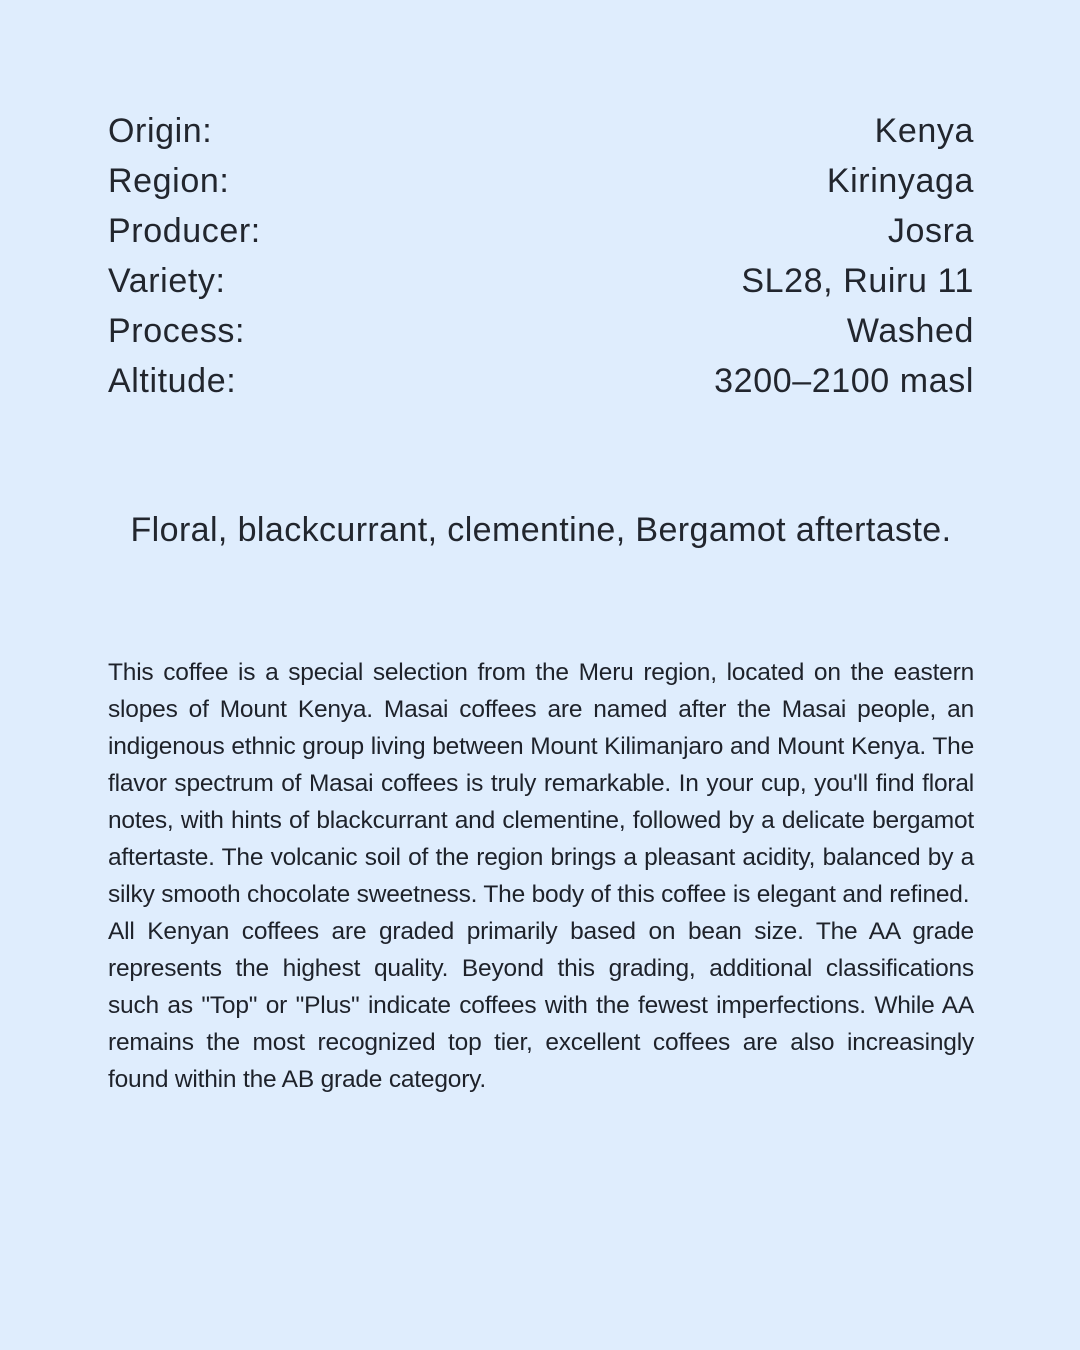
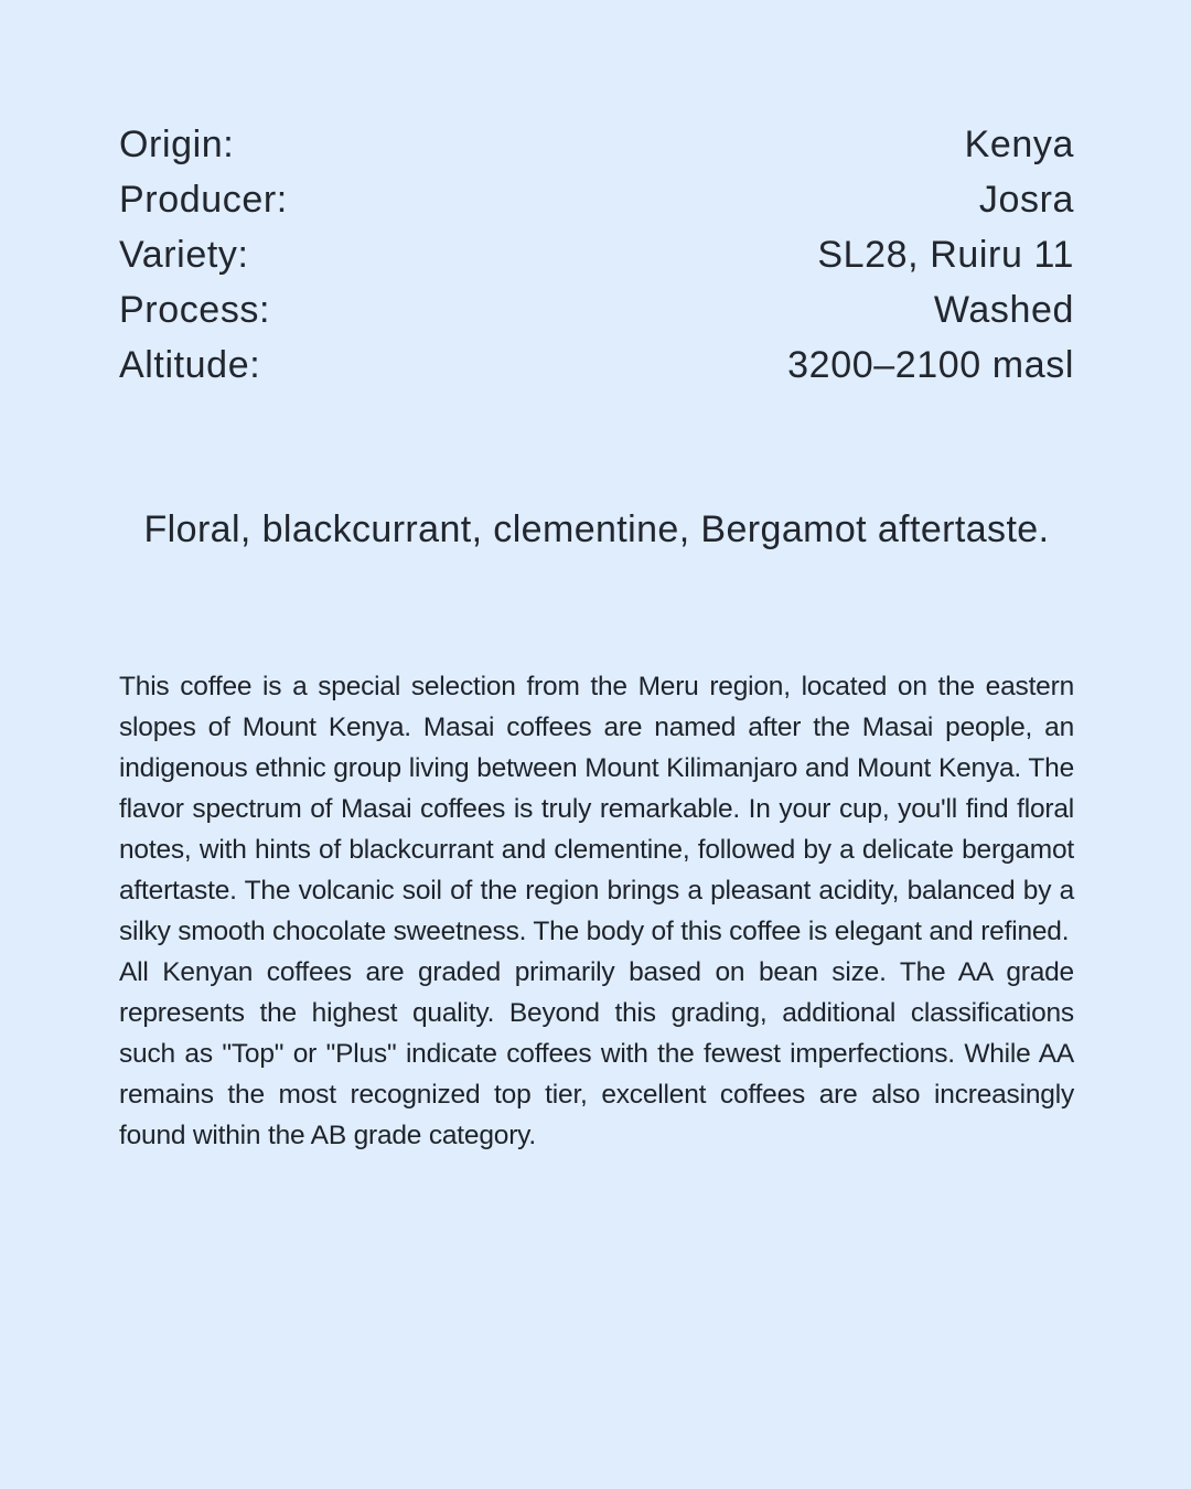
  Origin:
  Kenya
- Region:
- Kirinyaga
  Producer:
  Josra
  Variety:
  SL28, Ruiru 11
  Process:
  Washed
  Altitude:
  3200–2100 masl
  Floral, blackcurrant, clementine, Bergamot aftertaste.
  This coffee is a special selection from the Meru region, located on the eastern slopes of Mount Kenya. Masai coffees are named after the Masai people, an indigenous ethnic group living between Mount Kilimanjaro and Mount Kenya. The flavor spectrum of Masai coffees is truly remarkable. In your cup, you'll find floral notes, with hints of blackcurrant and clementine, followed by a delicate bergamot aftertaste. The volcanic soil of the region brings a pleasant acidity, balanced by a silky smooth chocolate sweetness. The body of this coffee is elegant and refined.
  All Kenyan coffees are graded primarily based on bean size. The AA grade represents the highest quality. Beyond this grading, additional classifications such as "Top" or "Plus" indicate coffees with the fewest imperfections. While AA remains the most recognized top tier, excellent coffees are also increasingly found within the AB grade category.
